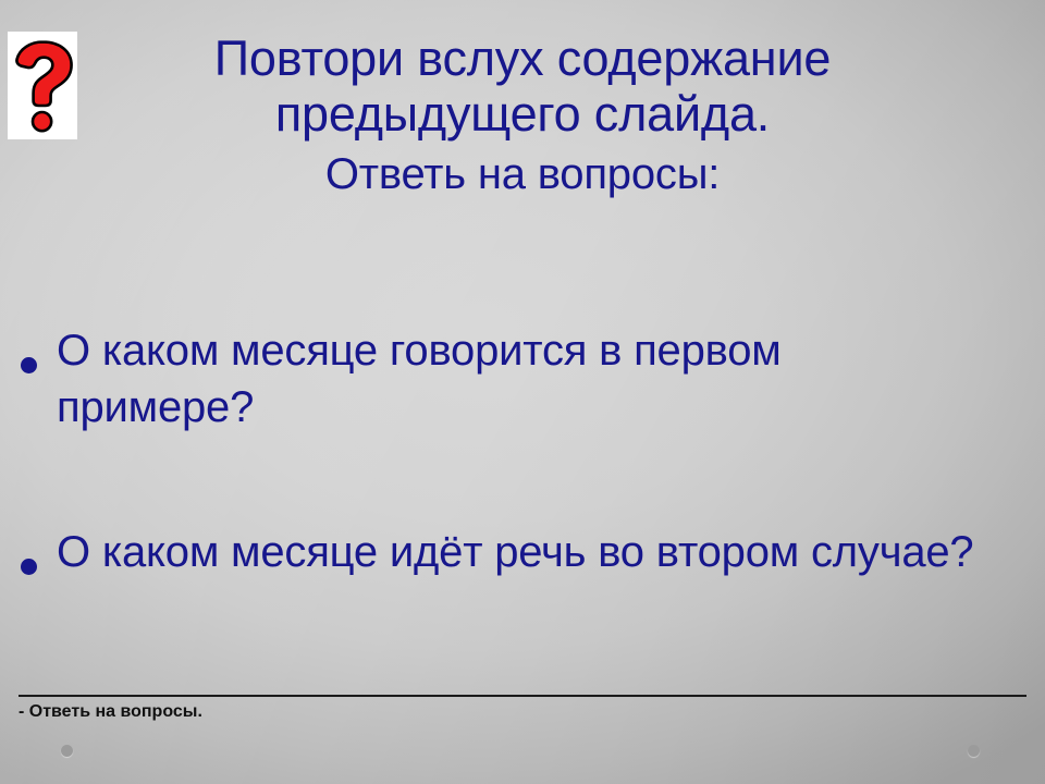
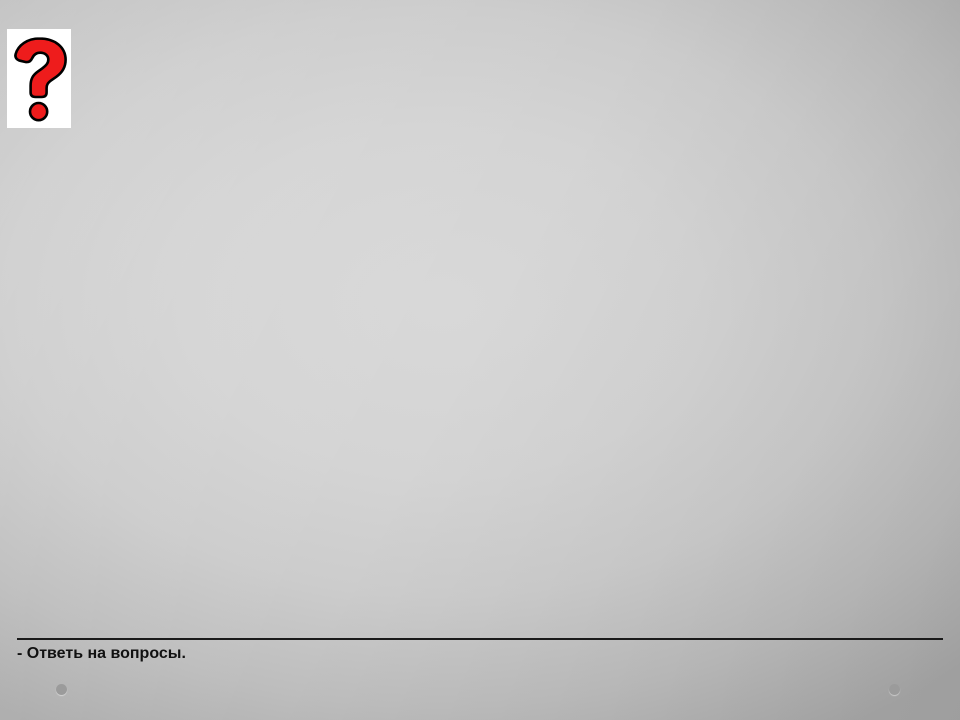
- Повтори вслух содержание
- предыдущего слайда.
- Ответь на вопросы:
- О каком месяце говорится в первом примере?
- О каком месяце идёт речь во втором случае?
  - Ответь на вопросы.
